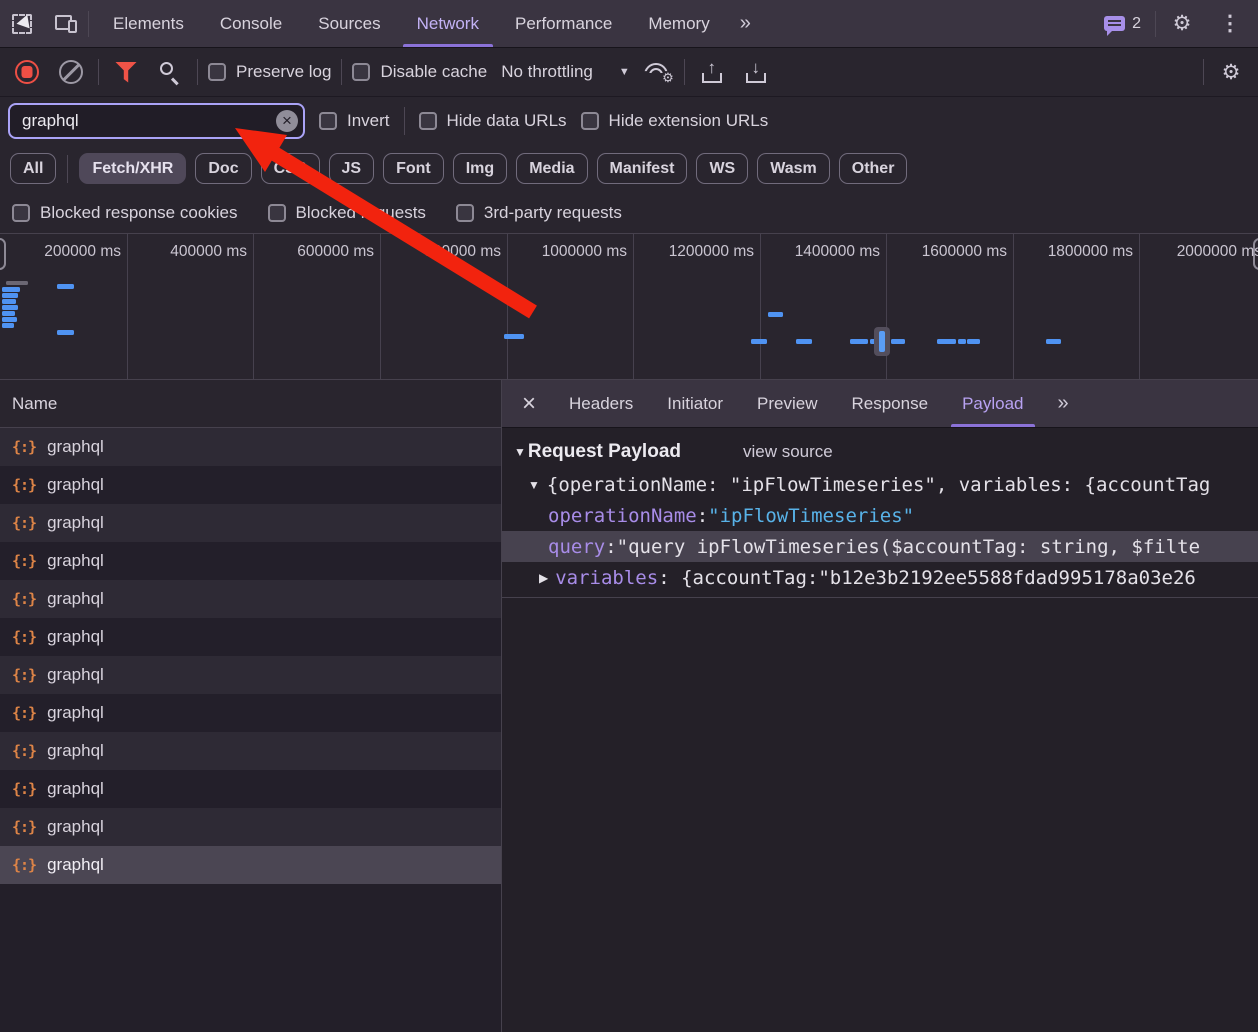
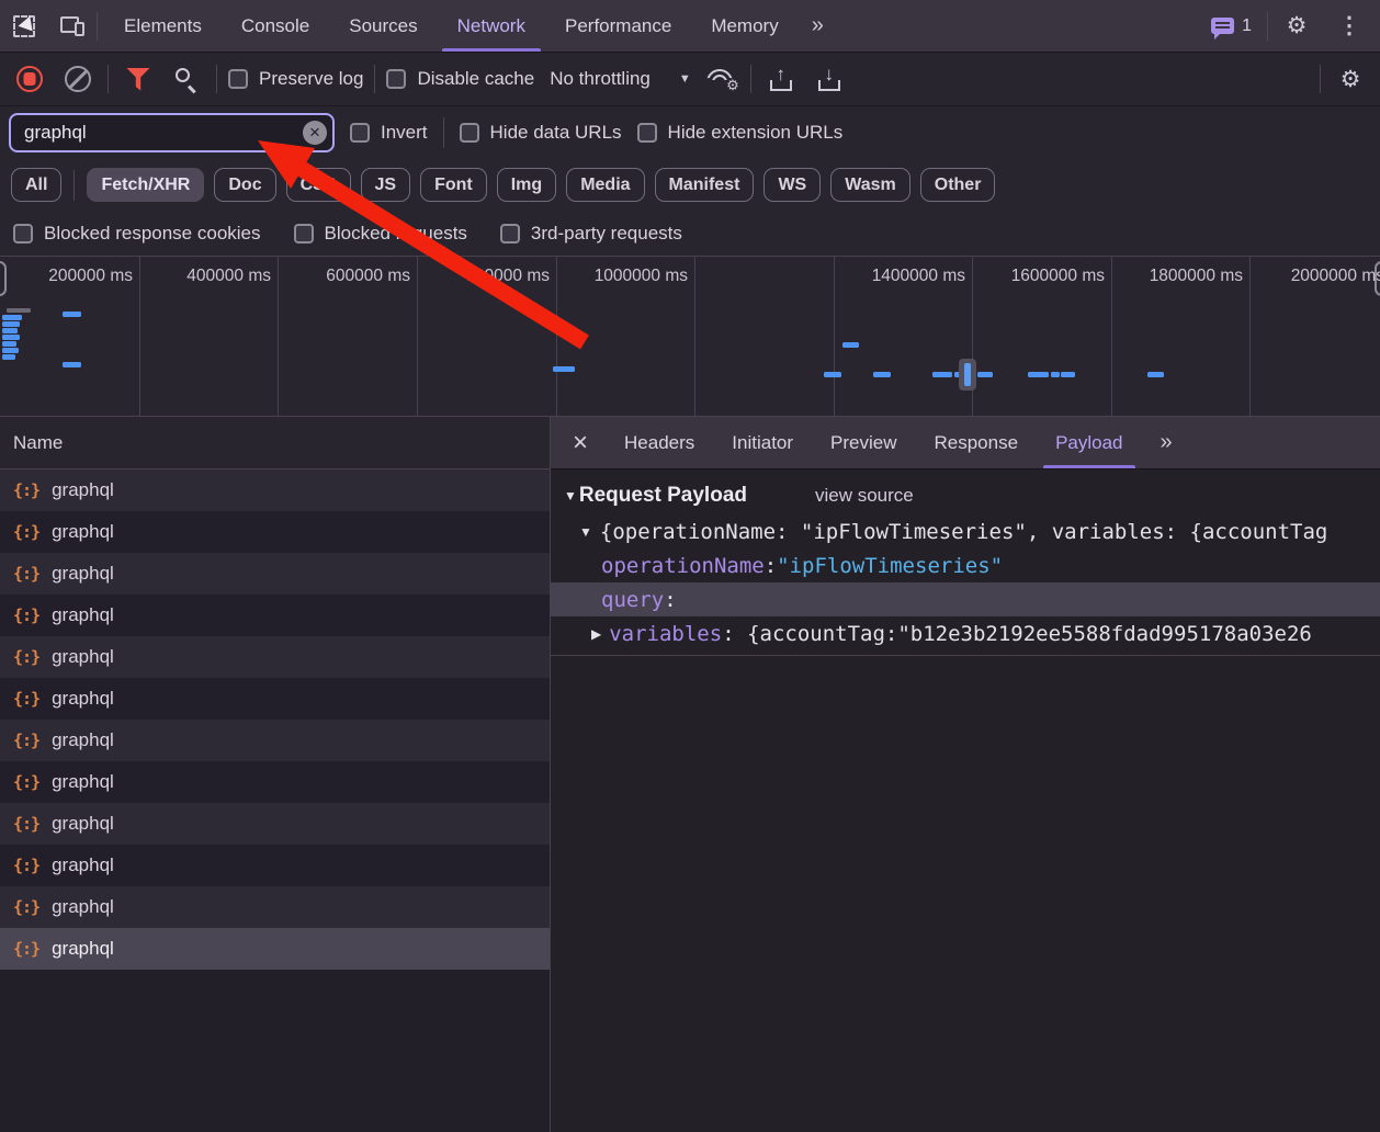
  Elements
  Console
  Sources
  Network
  Performance
  Memory
  »
- 2
+ 1
  ⚙
  ⋮
  Preserve log
  Disable cache
  No throttling
  ▼
  ⚙
  ↑
  ↓
  ⚙
  graphql
  ×
  Invert
  Hide data URLs
  Hide extension URLs
  All
  Fetch/XHR
  Doc
  JS
  Font
  Img
  Media
  Manifest
  WS
  Wasm
  Other
  Blocked response cookies
  Blockeduests
  3rd-party requests
  200000 ms
  400000 ms
  600000 ms
  1000000 ms
- 1200000 ms
  1400000 ms
  1600000 ms
  1800000 ms
  2000000 m
  Name
  {:}
  graphql
  {:}
  graphql
  {:}
  graphql
  {:}
  graphql
  {:}
  graphql
  {:}
  graphql
  {:}
  graphql
  {:}
  graphql
  {:}
  graphql
  {:}
  graphql
  {:}
  graphql
  {:}
  graphql
  ×
  Headers
  Initiator
  Preview
  Response
  Payload
  »
  ▼
  Request Payload
  view source
  ▼
  {operationName: "ipFlowTimeseries", variables: {accountTag
  operationName
  :
  "ipFlowTimeseries"
  query
  :
- "query ipFlowTimeseries($accountTag: string, $filte
  ▶
  variables
  : {accountTag:
  "b12e3b2192ee5588fdad995178a03e26
